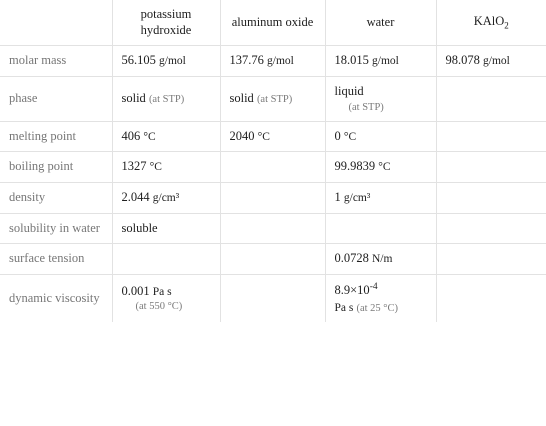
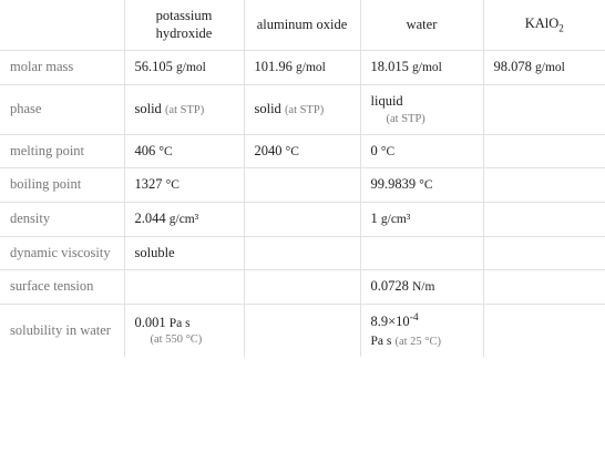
  	potassium hydroxide	aluminum oxide	water	KAlO2
- molar mass	56.105 g/mol	137.76 g/mol	18.015 g/mol	98.078 g/mol
+ molar mass	56.105 g/mol	101.96 g/mol	18.015 g/mol	98.078 g/mol
  phase	solid (at STP)	solid (at STP)	liquid(at STP)
  melting point	406 °C	2040 °C	0 °C
  boiling point	1327 °C		99.9839 °C
  density	2.044 g/cm³		1 g/cm³
- solubility in water	soluble
+ dynamic viscosity	soluble
  surface tension			0.0728 N/m
- dynamic viscosity	0.001 Pa s(at 550 °C)		8.9×10-4Pa s (at 25 °C)
+ solubility in water	0.001 Pa s(at 550 °C)		8.9×10-4Pa s (at 25 °C)
